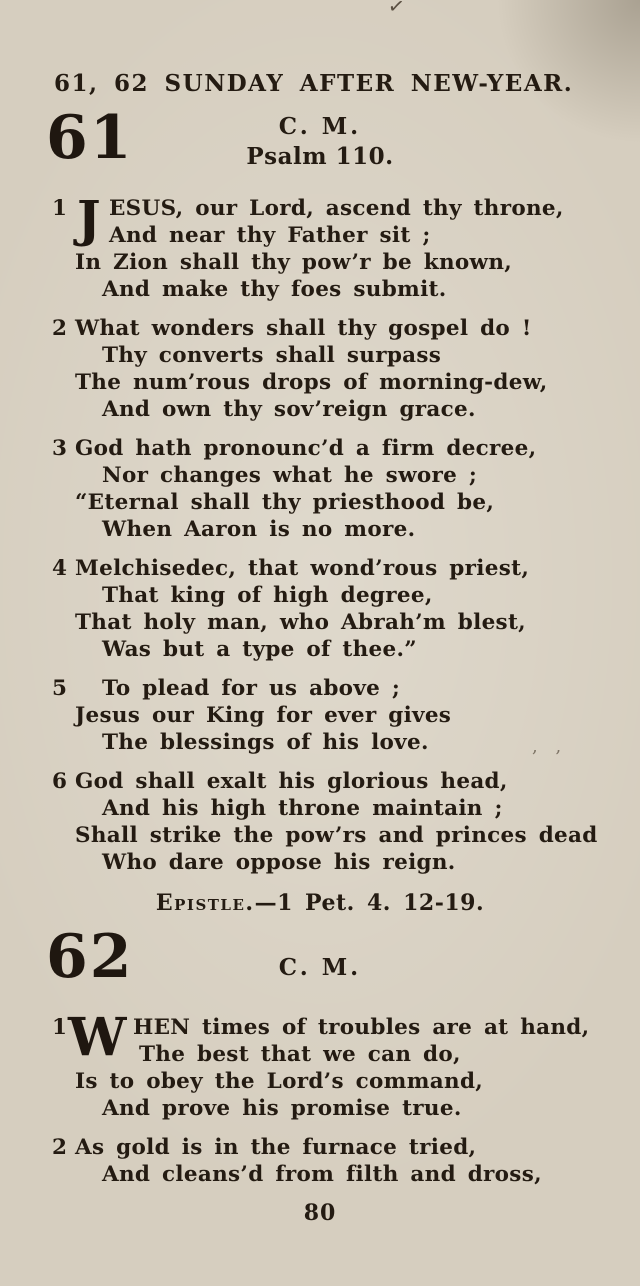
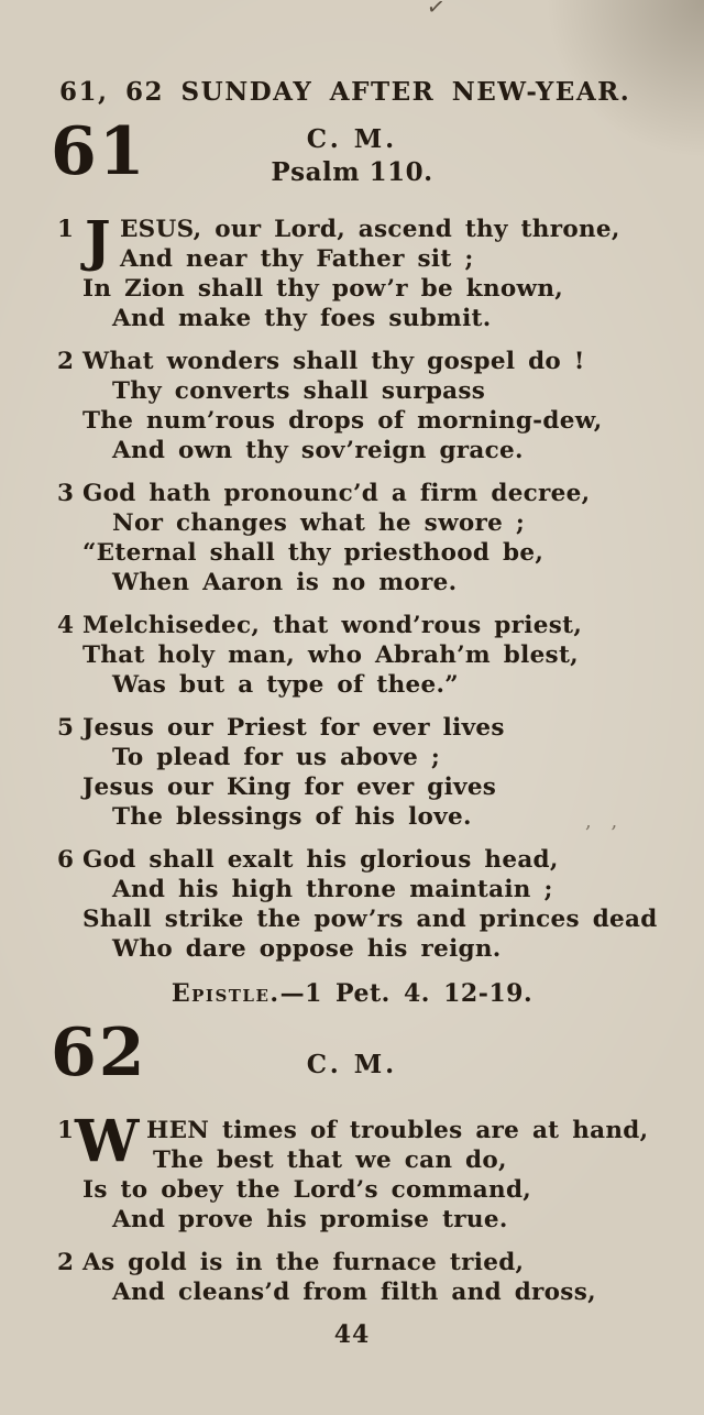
  , ,
  61, 62 SUNDAY AFTER NEW-YEAR.
  61
  C. M.
  Psalm 110.
  1
  J
  ESUS, our Lord, ascend thy throne,
  And near thy Father sit ;
  In Zion shall thy pow’r be known,
  And make thy foes submit.
  2
  What wonders shall thy gospel do !
  Thy converts shall surpass
  The num’rous drops of morning-dew,
  And own thy sov’reign grace.
  3
  God hath pronounc’d a firm decree,
  Nor changes what he swore ;
  “Eternal shall thy priesthood be,
  When Aaron is no more.
  4
  Melchisedec, that wond’rous priest,
- That king of high degree,
  That holy man, who Abrah’m blest,
  Was but a type of thee.”
  5
+ Jesus our Priest for ever lives
  To plead for us above ;
  Jesus our King for ever gives
  The blessings of his love.
  6
  God shall exalt his glorious head,
  And his high throne maintain ;
  Shall strike the pow’rs and princes dead
  Who dare oppose his reign.
  Epistle.—1 Pet. 4. 12-19.
  62
  C. M.
  1
  W
  HEN times of troubles are at hand,
  The best that we can do,
  Is to obey the Lord’s command,
  And prove his promise true.
  2
  As gold is in the furnace tried,
  And cleans’d from filth and dross,
- 80
+ 44
